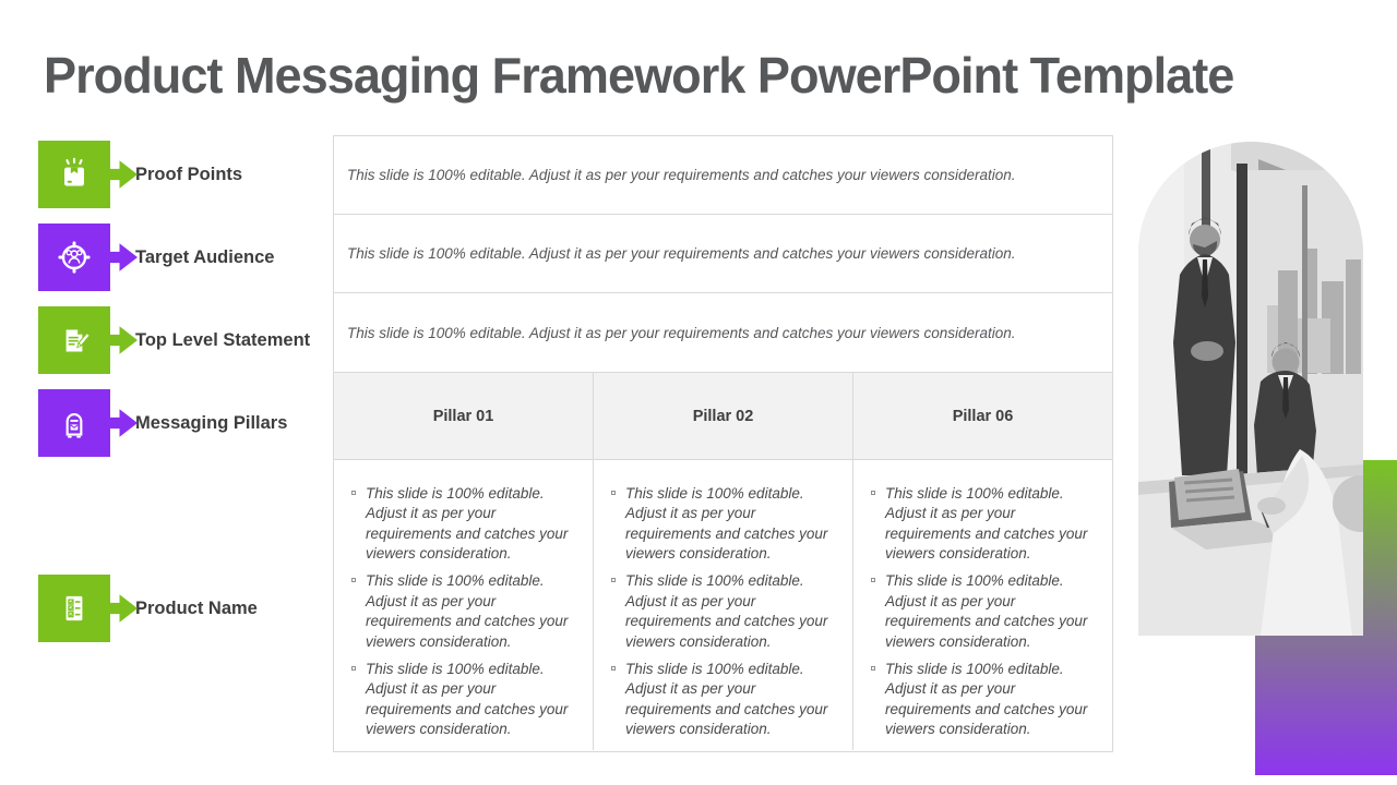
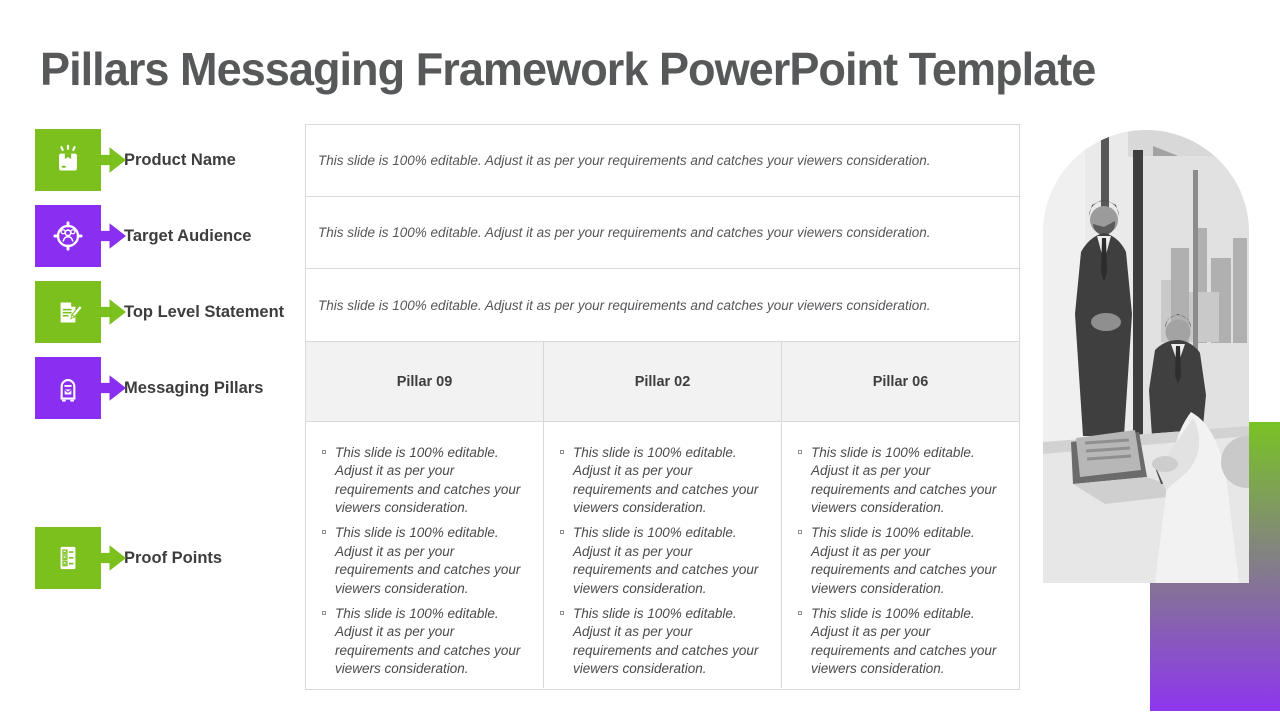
- Product Messaging Framework PowerPoint Template
+ Pillars Messaging Framework PowerPoint Template
- Proof Points
+ Product Name
  Target Audience
  Top Level Statement
  Messaging Pillars
- Product Name
+ Proof Points
  This slide is 100% editable. Adjust it as per your requirements and catches your viewers consideration.
  This slide is 100% editable. Adjust it as per your requirements and catches your viewers consideration.
  This slide is 100% editable. Adjust it as per your requirements and catches your viewers consideration.
- Pillar 01
+ Pillar 09
  Pillar 02
  Pillar 06
  This slide is 100% editable. Adjust it as per your requirements and catches your viewers consideration.
  This slide is 100% editable. Adjust it as per your requirements and catches your viewers consideration.
  This slide is 100% editable. Adjust it as per your requirements and catches your viewers consideration.
  This slide is 100% editable. Adjust it as per your requirements and catches your viewers consideration.
  This slide is 100% editable. Adjust it as per your requirements and catches your viewers consideration.
  This slide is 100% editable. Adjust it as per your requirements and catches your viewers consideration.
  This slide is 100% editable. Adjust it as per your requirements and catches your viewers consideration.
  This slide is 100% editable. Adjust it as per your requirements and catches your viewers consideration.
  This slide is 100% editable. Adjust it as per your requirements and catches your viewers consideration.
